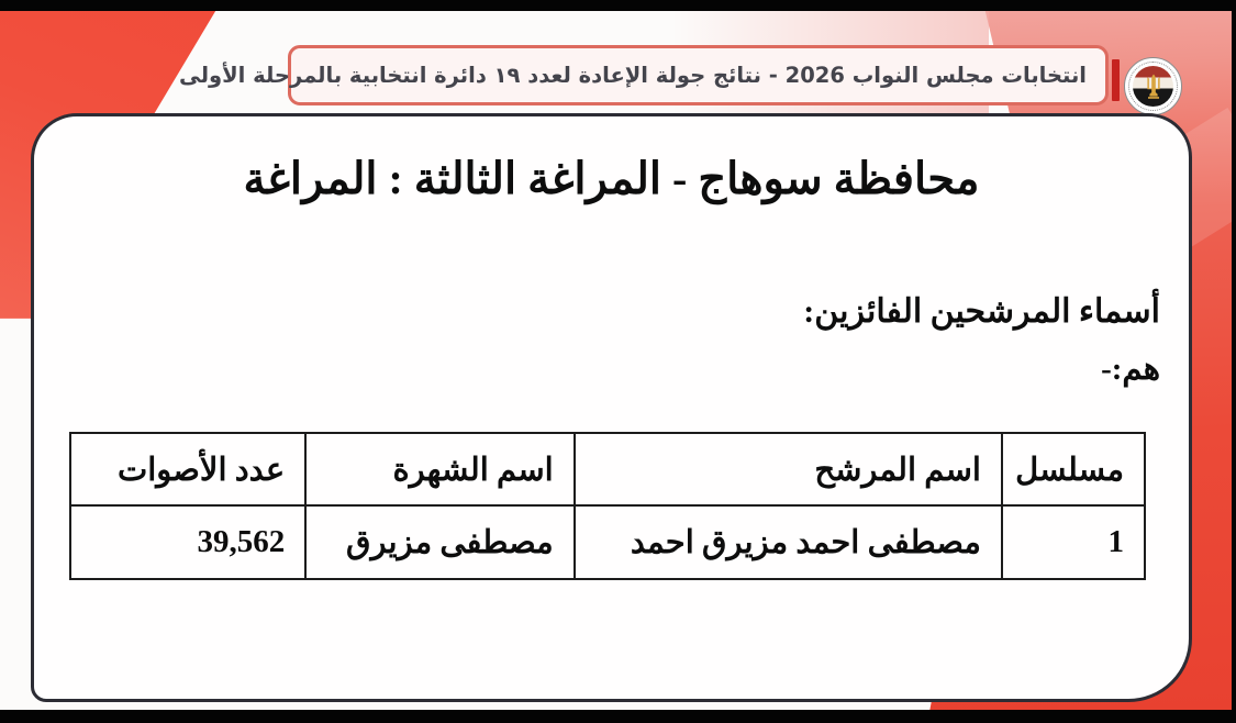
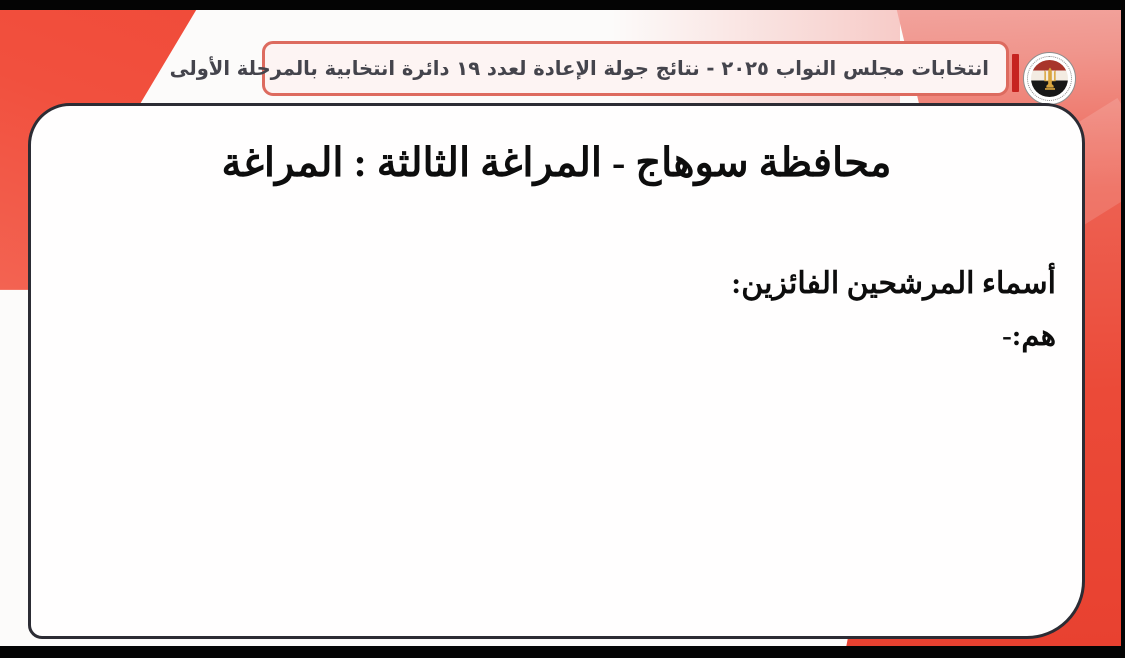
- انتخابات مجلس النواب 2026 - نتائج جولة الإعادة لعدد ١٩ دائرة انتخابية بالمرحلة الأولى
+ انتخابات مجلس النواب ٢٠٢٥ - نتائج جولة الإعادة لعدد ١٩ دائرة انتخابية بالمرحلة الأولى
  محافظة سوهاج - المراغة الثالثة : المراغة
  أسماء المرشحين الفائزين:
  هم:-
- مسلسل	اسم المرشح	اسم الشهرة	عدد الأصوات
- 1	مصطفى احمد مزيرق احمد	مصطفى مزيرق	39,562
